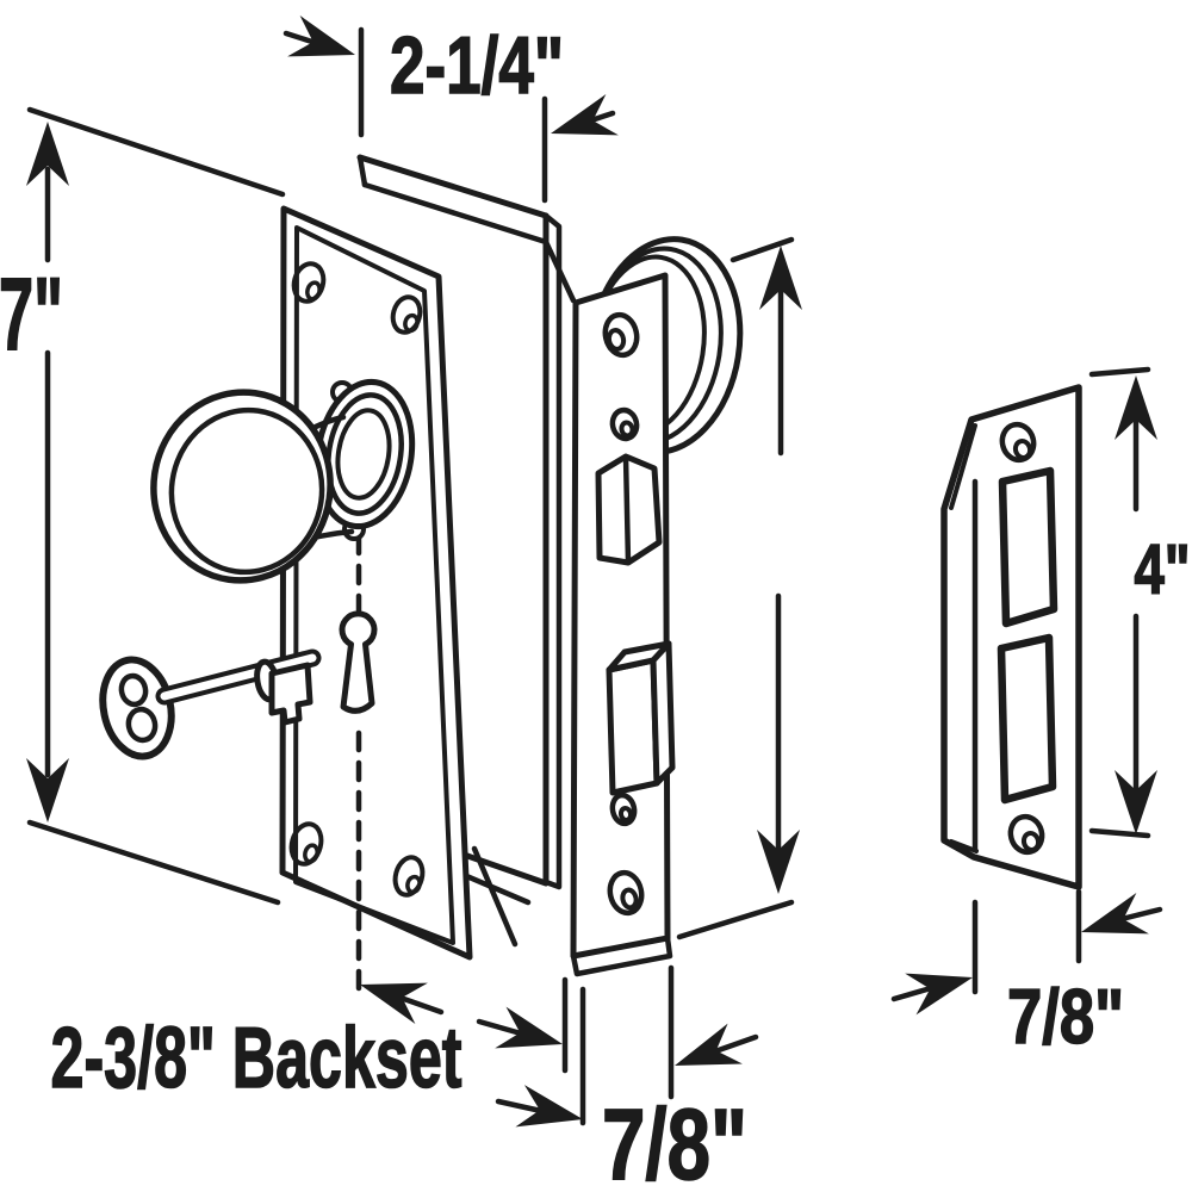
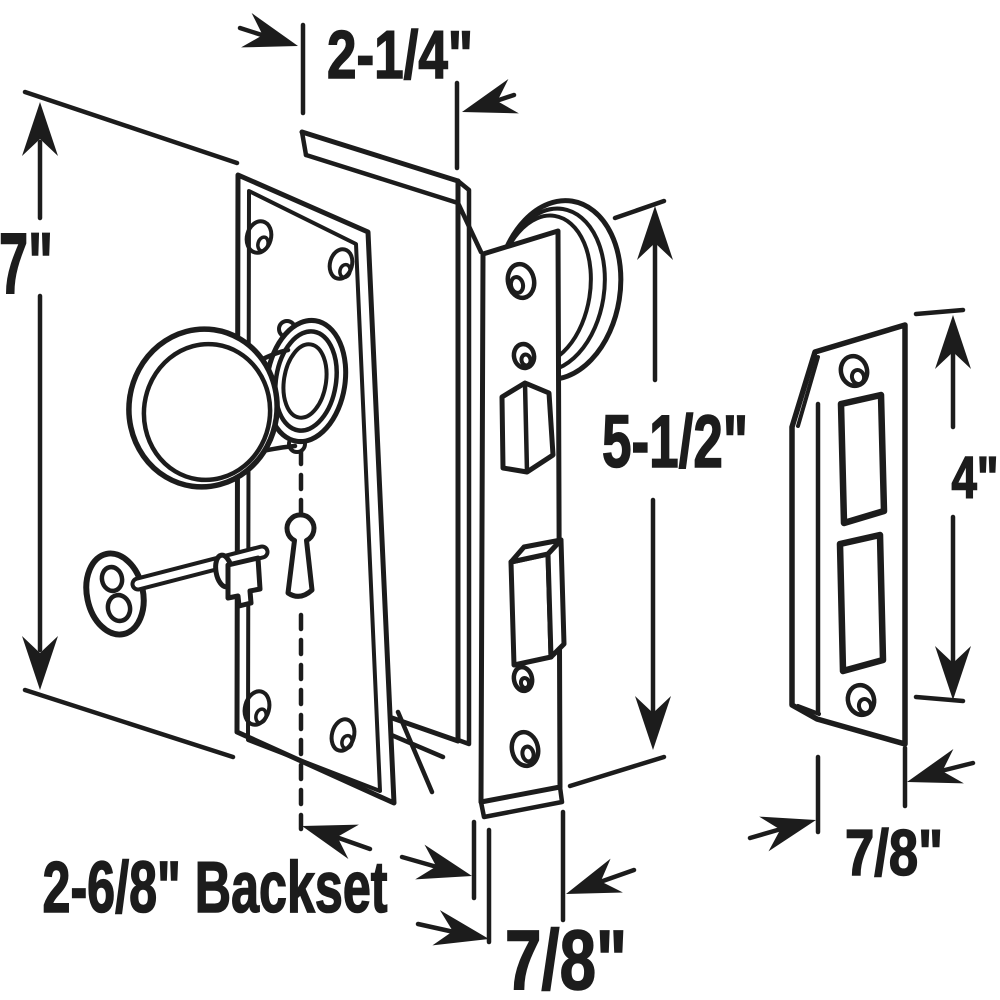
  2-1/4"
  7"
+ 5-1/2"
  4"
- 2-3/8" Backset
+ 2-6/8" Backset
  7/8"
  7/8"
